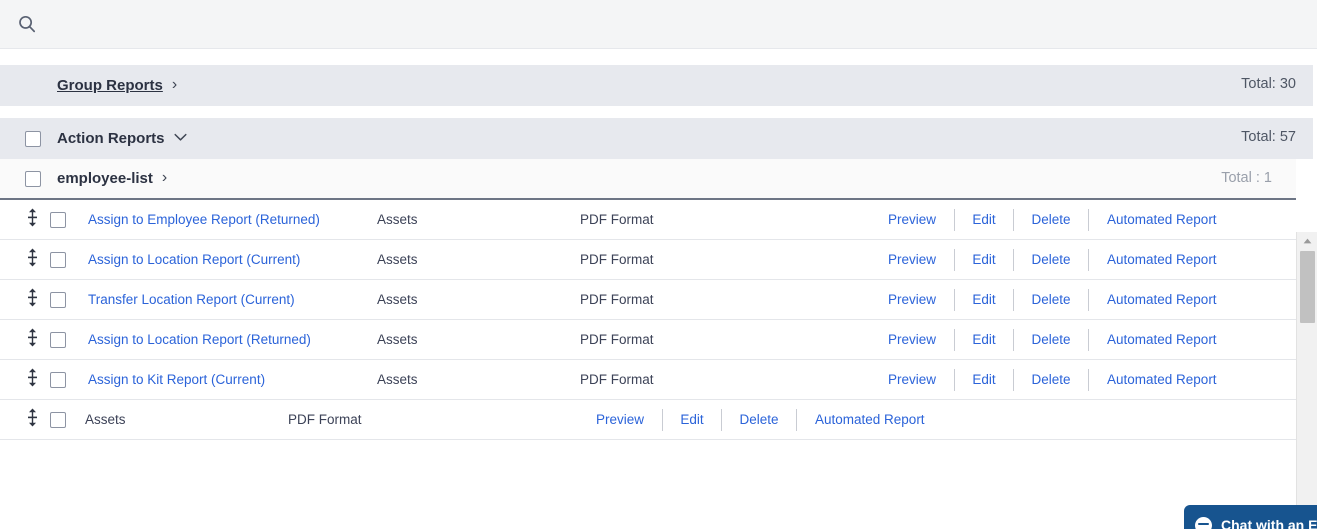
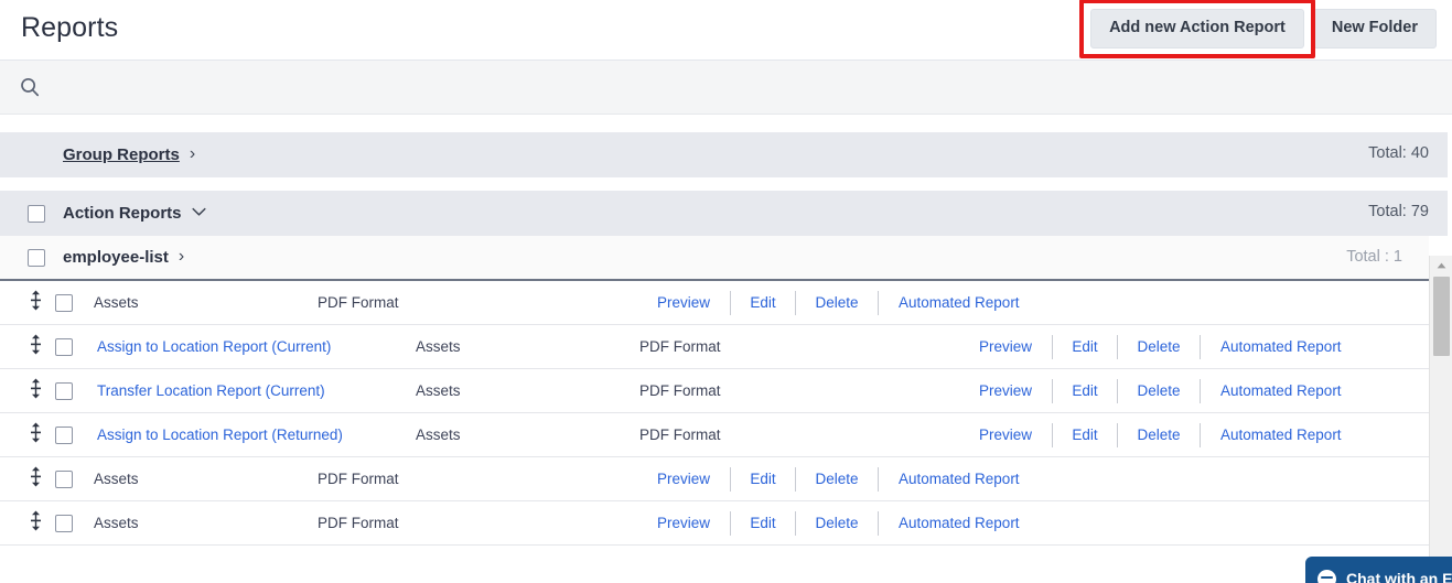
+ Reports
+ Add new Action Report
+ New Folder
  Group Reports
  ›
- Total: 30
+ Total: 40
  Action Reports
- Total: 57
+ Total: 79
  employee-list
  ›
  Total : 1
- Assign to Employee Report (Returned)
  Assets
  PDF Format
  Preview
  Edit
  Delete
  Automated Report
  Assign to Location Report (Current)
  Assets
  PDF Format
  Preview
  Edit
  Delete
  Automated Report
  Transfer Location Report (Current)
  Assets
  PDF Format
  Preview
  Edit
  Delete
  Automated Report
  Assign to Location Report (Returned)
  Assets
  PDF Format
  Preview
  Edit
  Delete
  Automated Report
- Assign to Kit Report (Current)
  Assets
  PDF Format
  Preview
  Edit
  Delete
  Automated Report
  Assets
  PDF Format
  Preview
  Edit
  Delete
  Automated Report
